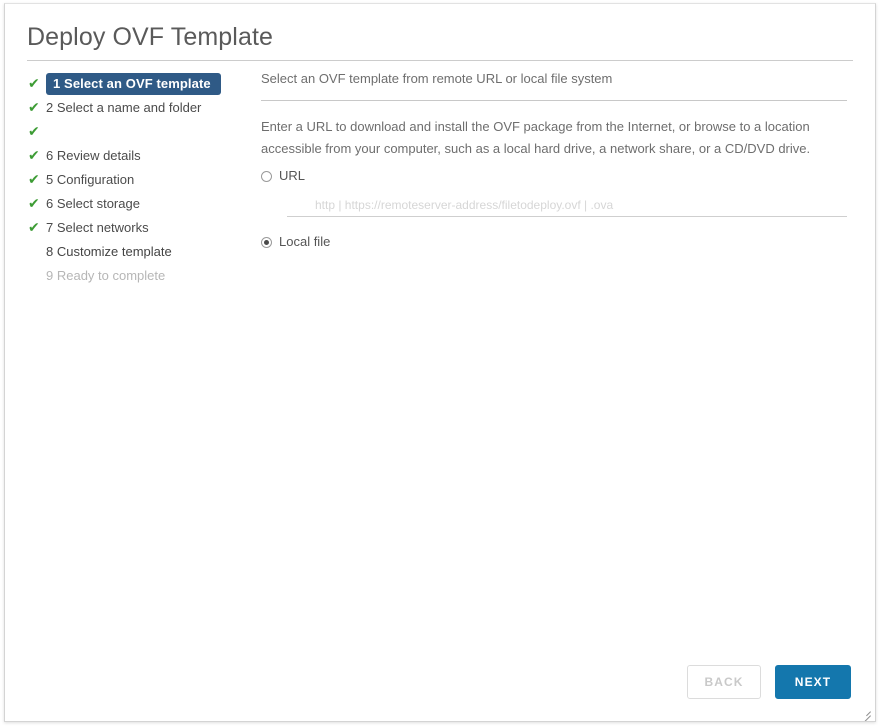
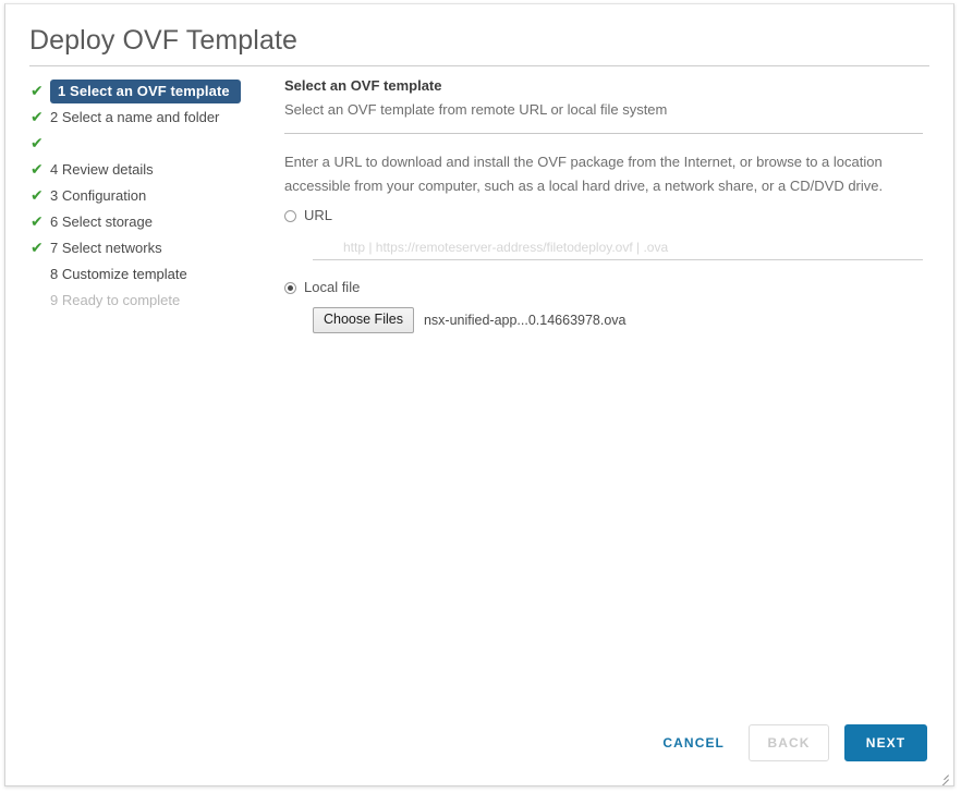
  Deploy OVF Template
  ✔
  1 Select an OVF template
  ✔
  2 Select a name and folder
  ✔
  ✔
- 6 Review details
+ 4 Review details
  ✔
- 5 Configuration
+ 3 Configuration
  ✔
  6 Select storage
  ✔
  7 Select networks
  8 Customize template
  9 Ready to complete
+ Select an OVF template
  Select an OVF template from remote URL or local file system
  Enter a URL to download and install the OVF package from the Internet, or browse to a location accessible from your computer, such as a local hard drive, a network share, or a CD/DVD drive.
  URL
  http | https://remoteserver-address/filetodeploy.ovf | .ova
  Local file
+ Choose Files
+ nsx-unified-app...0.14663978.ova
+ CANCEL
  BACK
  NEXT
